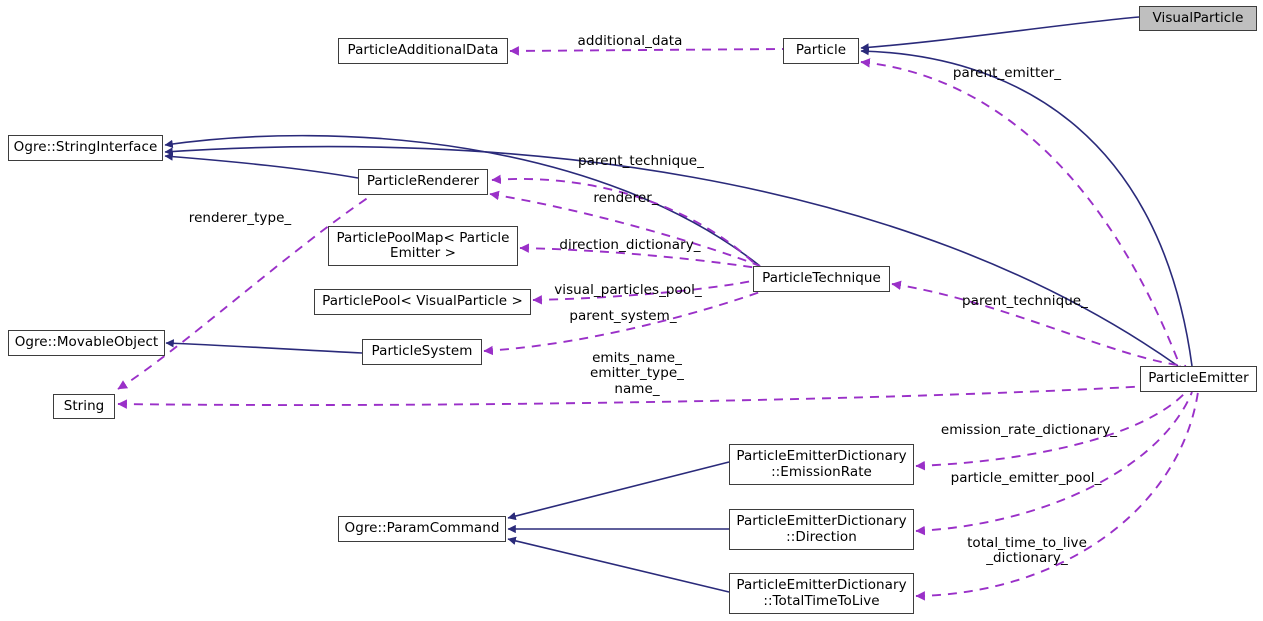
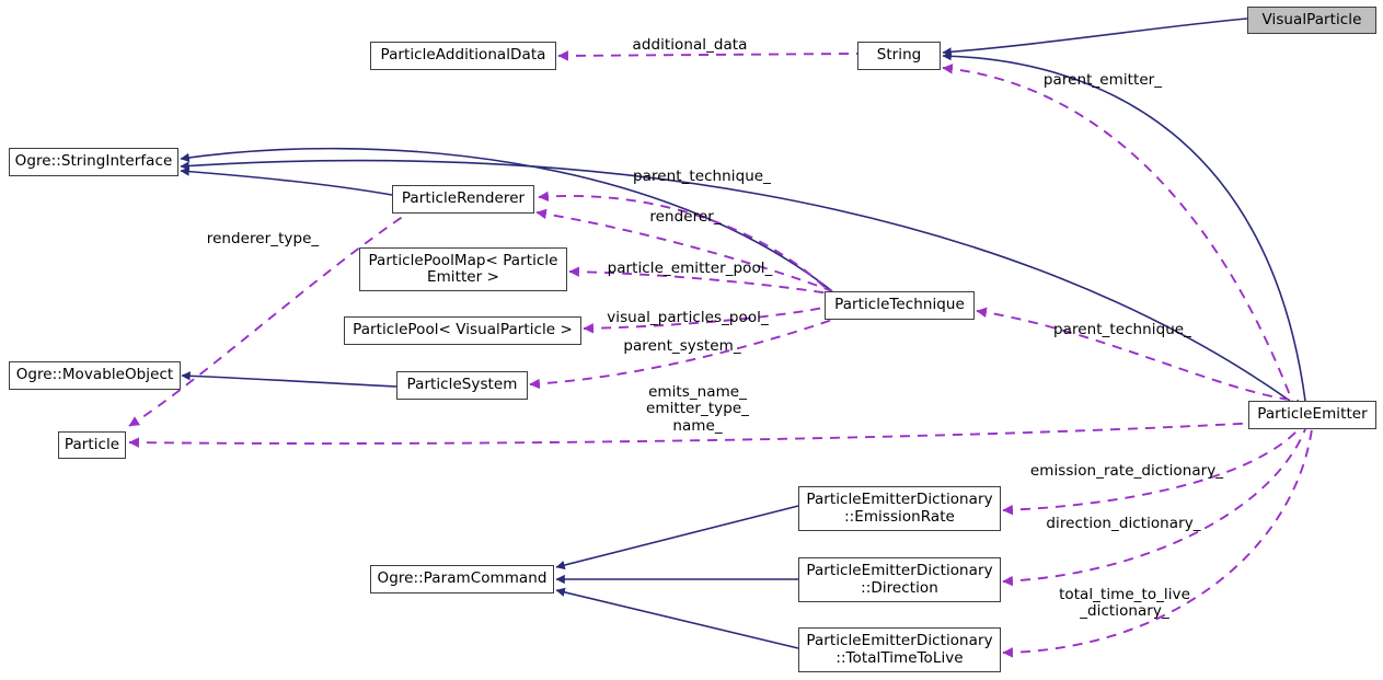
  VisualParticle
  ParticleAdditionalData
- Particle
+ String
  Ogre::StringInterface
  ParticleRenderer
  ParticlePoolMap< Particle
  Emitter >
  ParticleTechnique
  ParticlePool< VisualParticle >
  Ogre::MovableObject
  ParticleSystem
  ParticleEmitter
- String
+ Particle
  ParticleEmitterDictionary
  ::EmissionRate
  Ogre::ParamCommand
  ParticleEmitterDictionary
  ::Direction
  ParticleEmitterDictionary
  ::TotalTimeToLive
  additional_data
  parent_emitter_
  parent_technique_
  renderer_
  renderer_type_
- direction_dictionary_
+ particle_emitter_pool_
  visual_particles_pool_
  parent_system_
  parent_technique_
  emits_name_
  emitter_type_
  name_
  emission_rate_dictionary_
- particle_emitter_pool_
+ direction_dictionary_
  total_time_to_live
  _dictionary_
